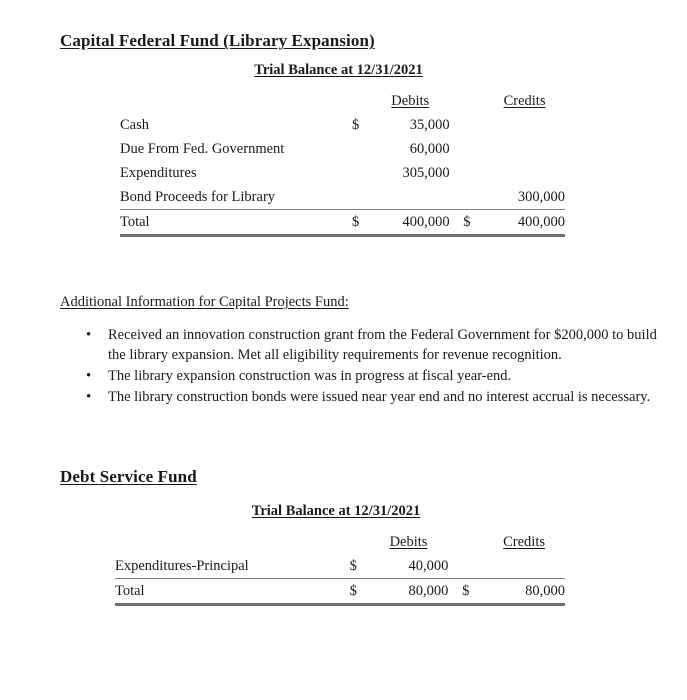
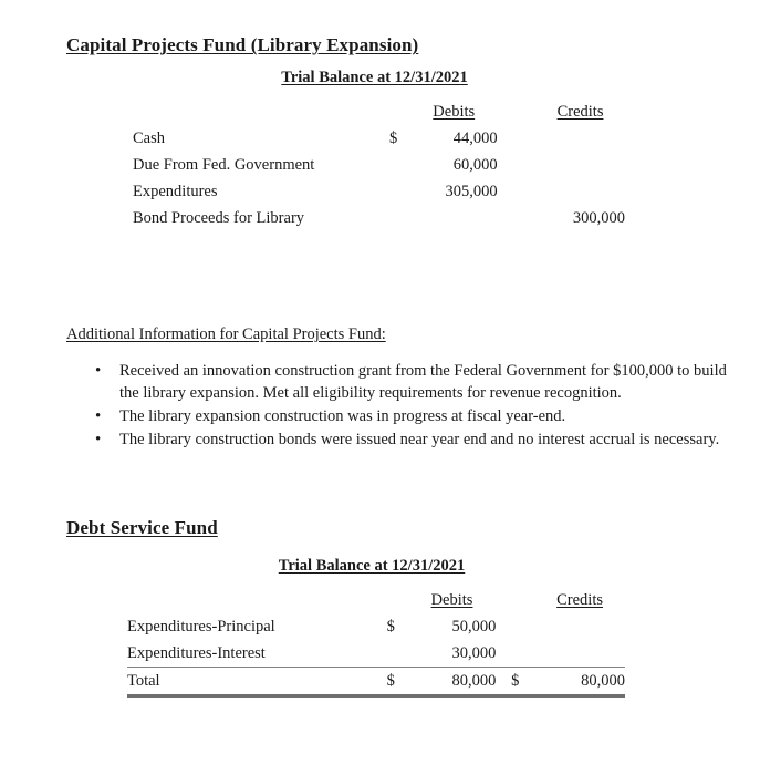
- Capital Federal Fund (Library Expansion)
+ Capital Projects Fund (Library Expansion)
  Trial Balance at 12/31/2021
  		Debits		Credits
- Cash	$	35,000
+ Cash	$	44,000
  Due From Fed. Government		60,000
  Expenditures		305,000
  Bond Proceeds for Library				300,000
- Total	$	400,000	$	400,000
  Additional Information for Capital Projects Fund:
  •
- Received an innovation construction grant from the Federal Government for $200,000 to build the library expansion. Met all eligibility requirements for revenue recognition.
+ Received an innovation construction grant from the Federal Government for $100,000 to build the library expansion. Met all eligibility requirements for revenue recognition.
  •
  The library expansion construction was in progress at fiscal year-end.
  •
  The library construction bonds were issued near year end and no interest accrual is necessary.
  Debt Service Fund
  Trial Balance at 12/31/2021
  		Debits		Credits
- Expenditures-Principal	$	40,000
+ Expenditures-Principal	$	50,000
+ Expenditures-Interest		30,000
  Total	$	80,000	$	80,000
